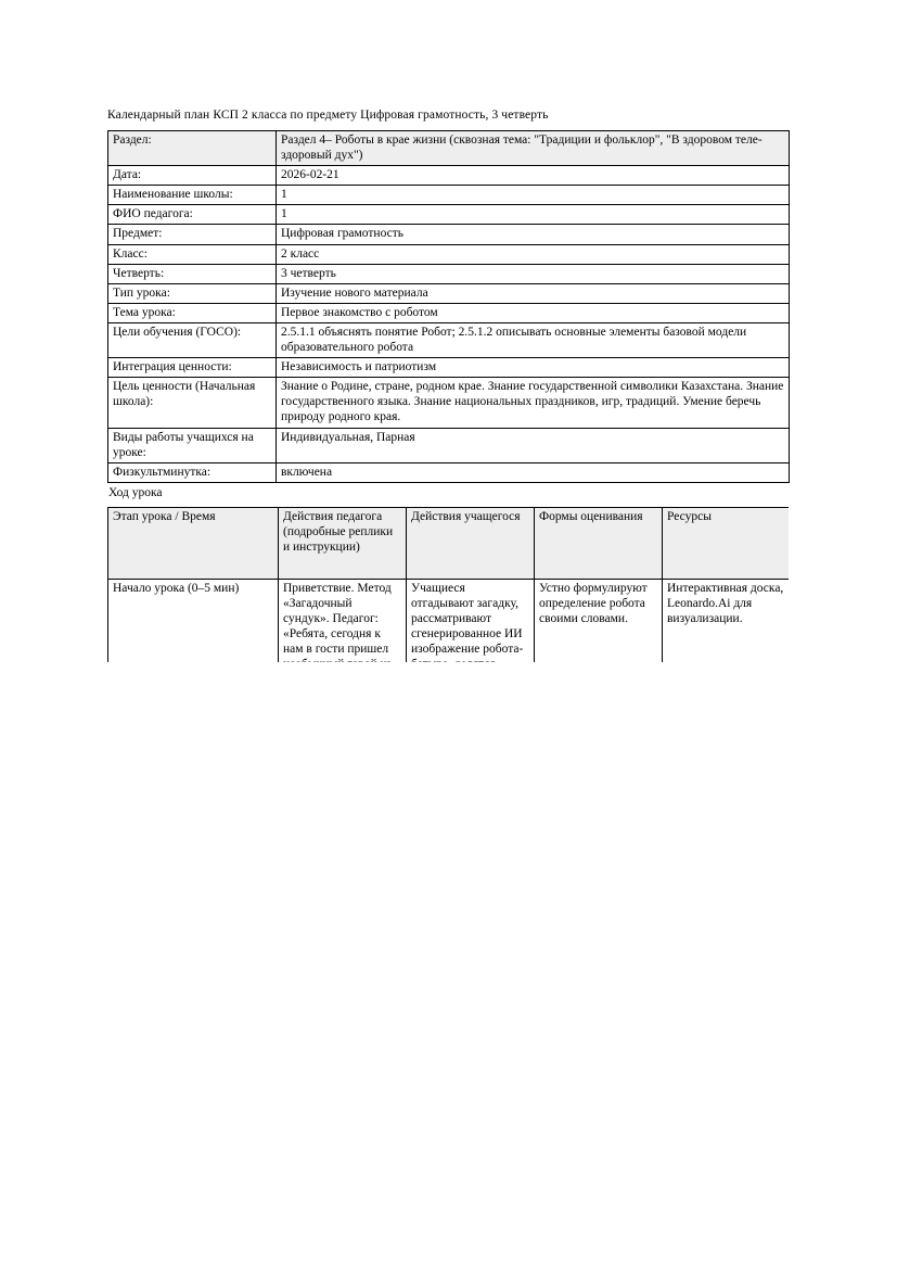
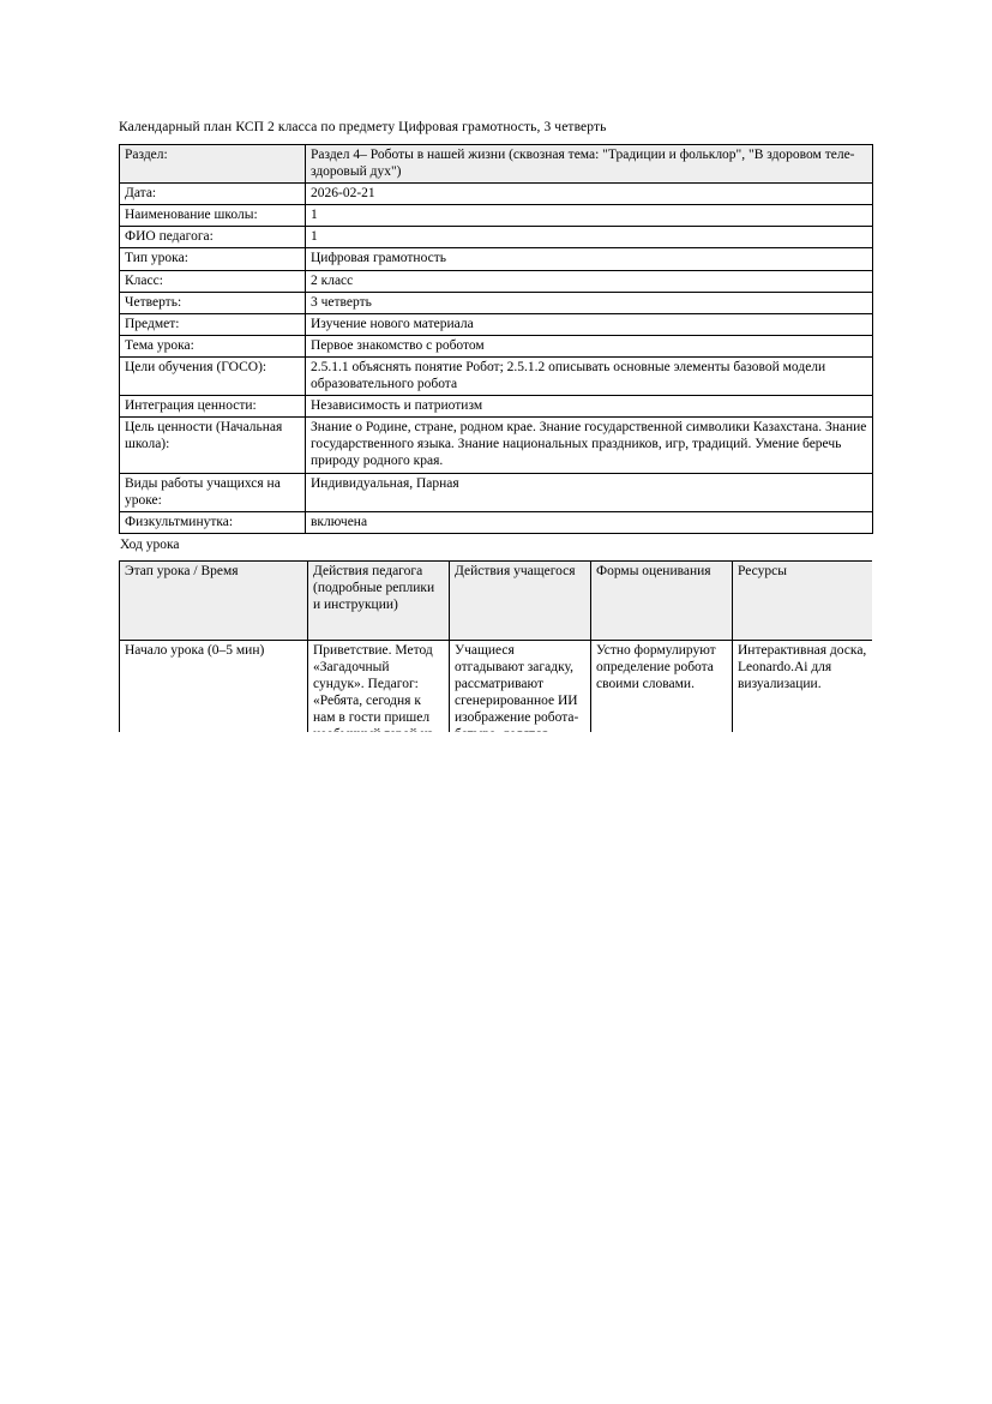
  Календарный план КСП 2 класса по предмету Цифровая грамотность, 3 четверть
- Раздел:	Раздел 4– Роботы в крае жизни (сквозная тема: "Традиции и фольклор", "В здоровом теле-здоровый дух")
+ Раздел:	Раздел 4– Роботы в нашей жизни (сквозная тема: "Традиции и фольклор", "В здоровом теле-здоровый дух")
  Дата:	2026-02-21
  Наименование школы:	1
  ФИО педагога:	1
- Предмет:	Цифровая грамотность
+ Тип урока:	Цифровая грамотность
  Класс:	2 класс
  Четверть:	3 четверть
- Тип урока:	Изучение нового материала
+ Предмет:	Изучение нового материала
  Тема урока:	Первое знакомство с роботом
  Цели обучения (ГОСО):	2.5.1.1 объяснять понятие Робот; 2.5.1.2 описывать основные элементы базовой модели образовательного робота
  Интеграция ценности:	Независимость и патриотизм
  Цель ценности (Начальная школа):	Знание о Родине, стране, родном крае. Знание государственной символики Казахстана. Знание государственного языка. Знание национальных праздников, игр, традиций. Умение беречь природу родного края.
  Виды работы учащихся на уроке:	Индивидуальная, Парная
  Физкультминутка:	включена
  Ход урока
  Этап урока / Время	Действия педагога (подробные реплики и инструкции)	Действия учащегося	Формы оценивания	Ресурсы
